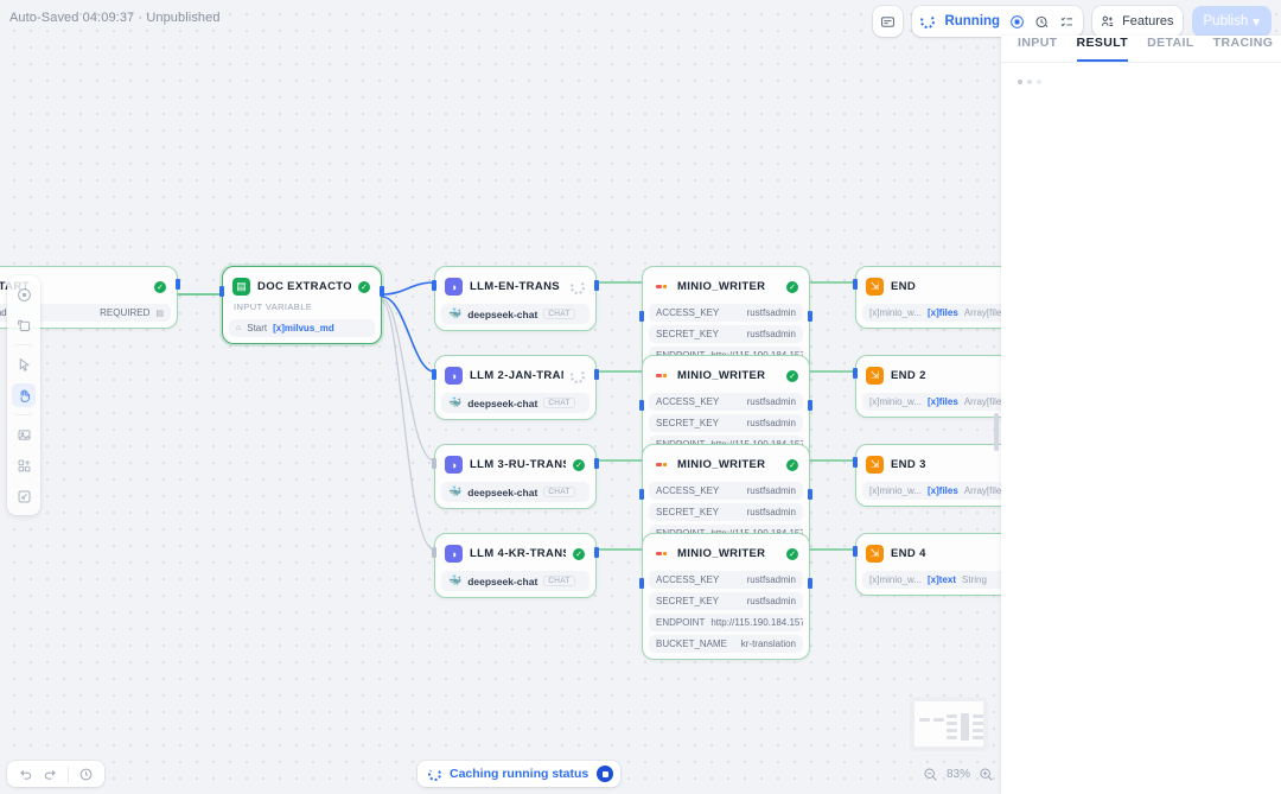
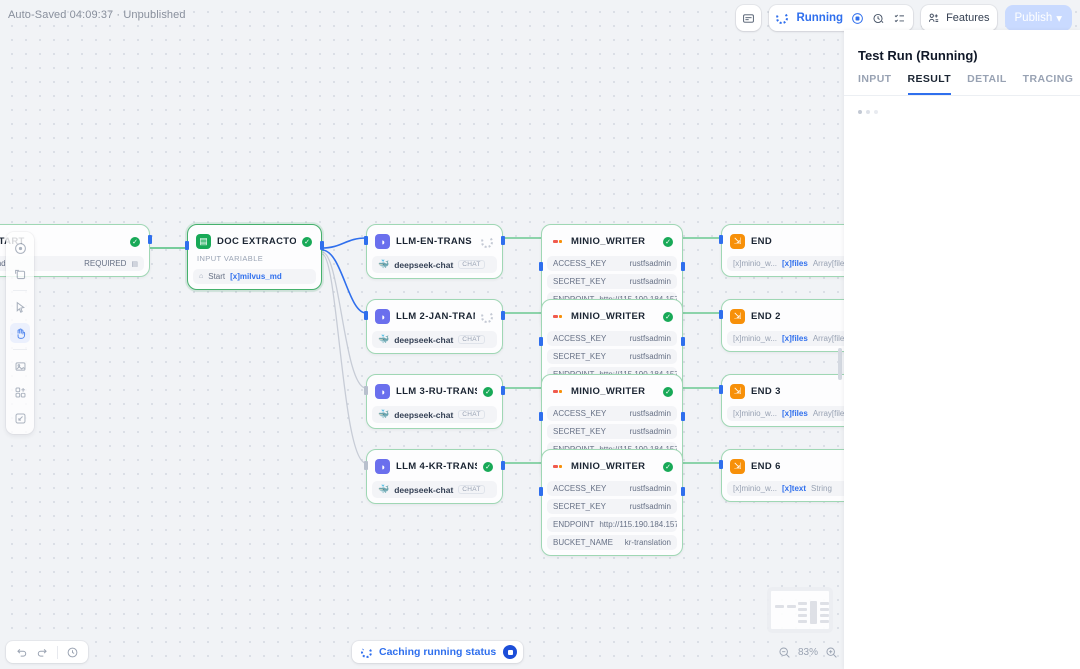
  TART
  REQUIRED
  ▤
  DOC EXTRACTO
  INPUT VARIABLE
  Start
  [x]milvus_md
  ◑
  LLM-EN-TRANS
  🐳
  deepseek-chat
  ◑
  LLM 2-JAN-TRA
  🐳
  deepseek-chat
  ◑
  LLM 3-RU-TRAN
  🐳
  deepseek-chat
  ◑
  LLM 4-KR-TRAN
  🐳
  deepseek-chat
  MINIO_WRITER
  ACCESS_KEY
  rustfsadmin
  SECRET_KEY
  rustfsadmin
  MINIO_WRITER
  ACCESS_KEY
  rustfsadmin
  SECRET_KEY
  rustfsadmin
  MINIO_WRITER
  ACCESS_KEY
  rustfsadmin
  SECRET_KEY
  rustfsadmin
  MINIO_WRITER
  ACCESS_KEY
  rustfsadmin
  SECRET_KEY
  rustfsadmin
  ENDPOINT
  http://115.190.184.157
  BUCKET_NAME
  kr-translation
  ⇲
  END
  [x]minio_w...
  [x]files
  Array[file
  ⇲
  END 2
  [x]minio_w...
  [x]files
  Array[file
  ⇲
  END 3
  [x]minio_w...
  [x]files
  Array[file
  ⇲
- END 4
+ END 6
  [x]minio_w...
  [x]text
  String
  Auto-Saved 04:09:37 · Unpublished
  Running
  Features
  Publish
  ▾
+ Test Run (Running)
  INPUT
  RESULT
  DETAIL
  TRACING
  Caching running status
  83%
